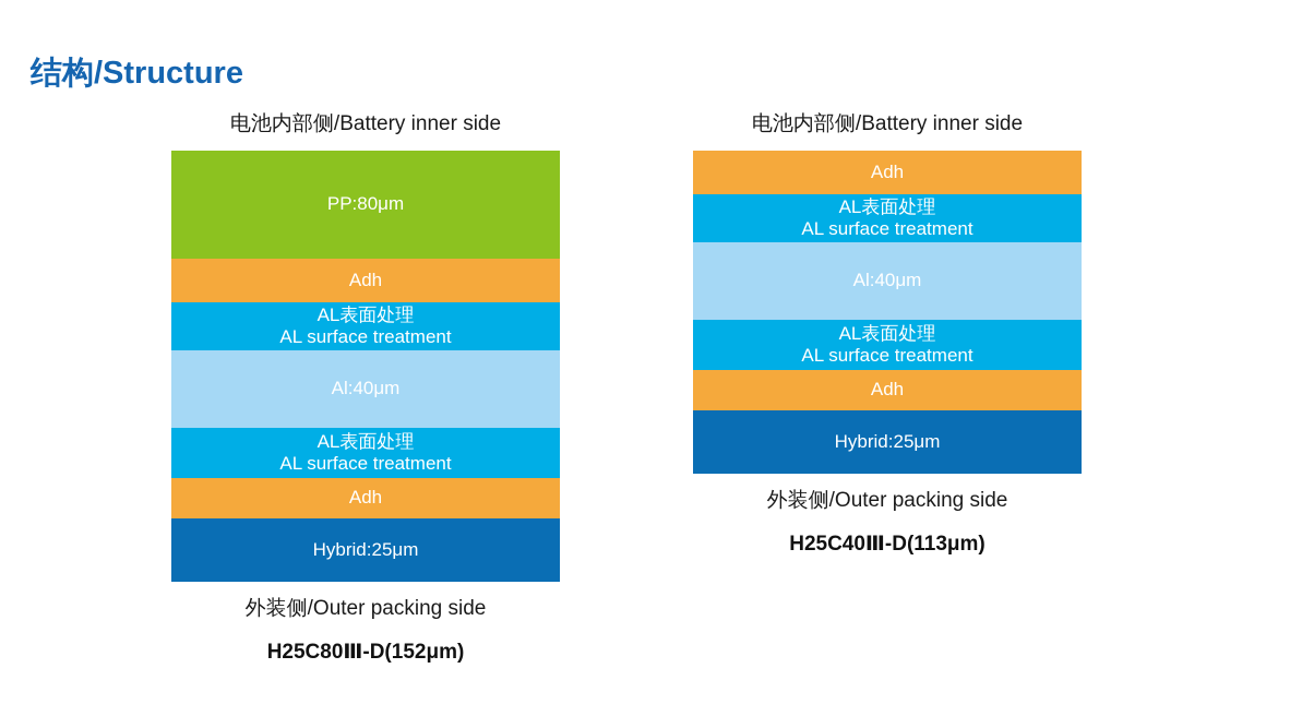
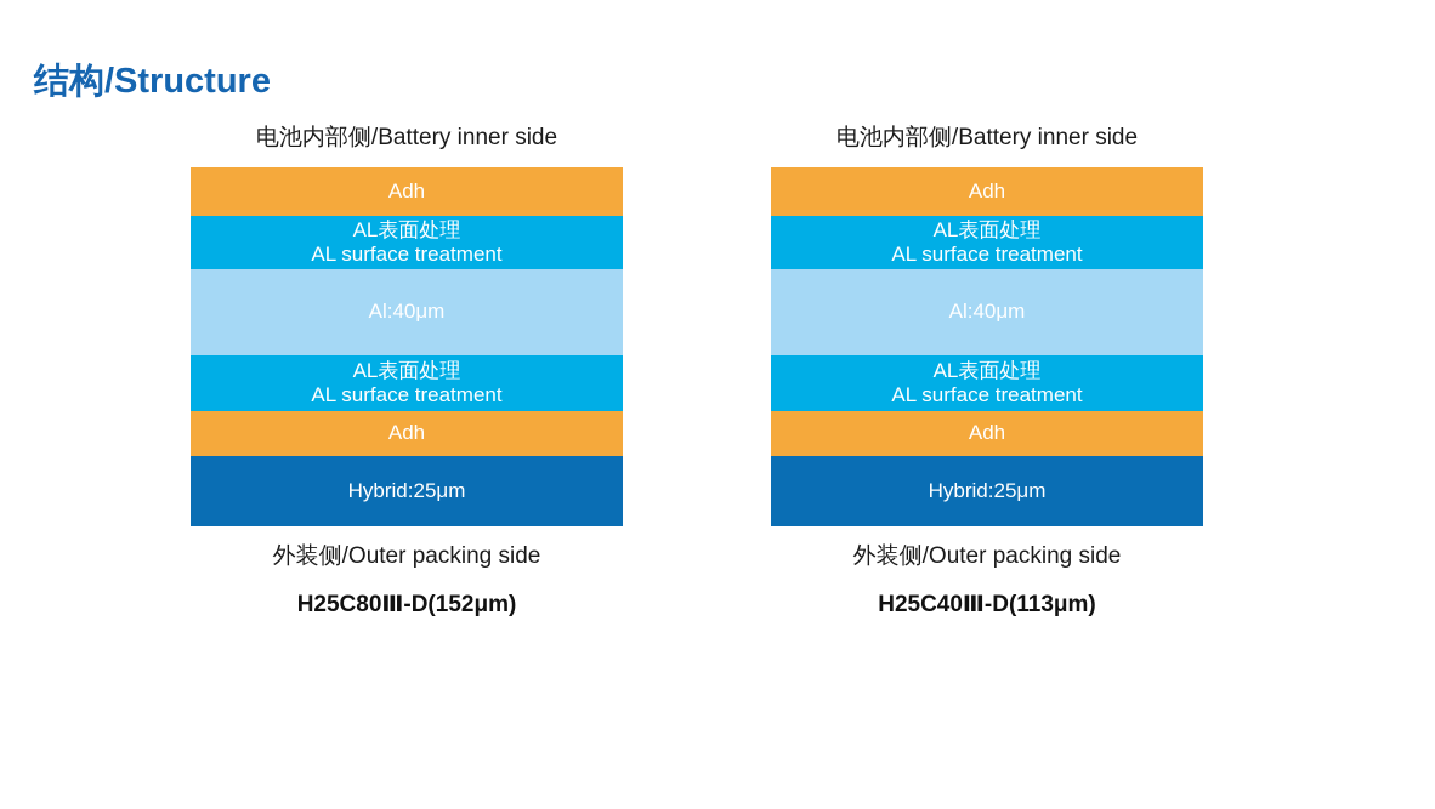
  结构/Structure
  电池内部侧/Battery inner side
- PP:80μm
  Adh
  AL表面处理
  AL surface treatment
  Al:40μm
  AL表面处理
  AL surface treatment
  Adh
  Hybrid:25μm
  外装侧/Outer packing side
  H25C80Ⅲ-D(152μm)
  电池内部侧/Battery inner side
  Adh
  AL表面处理
  AL surface treatment
  Al:40μm
  AL表面处理
  AL surface treatment
  Adh
  Hybrid:25μm
  外装侧/Outer packing side
  H25C40Ⅲ-D(113μm)
